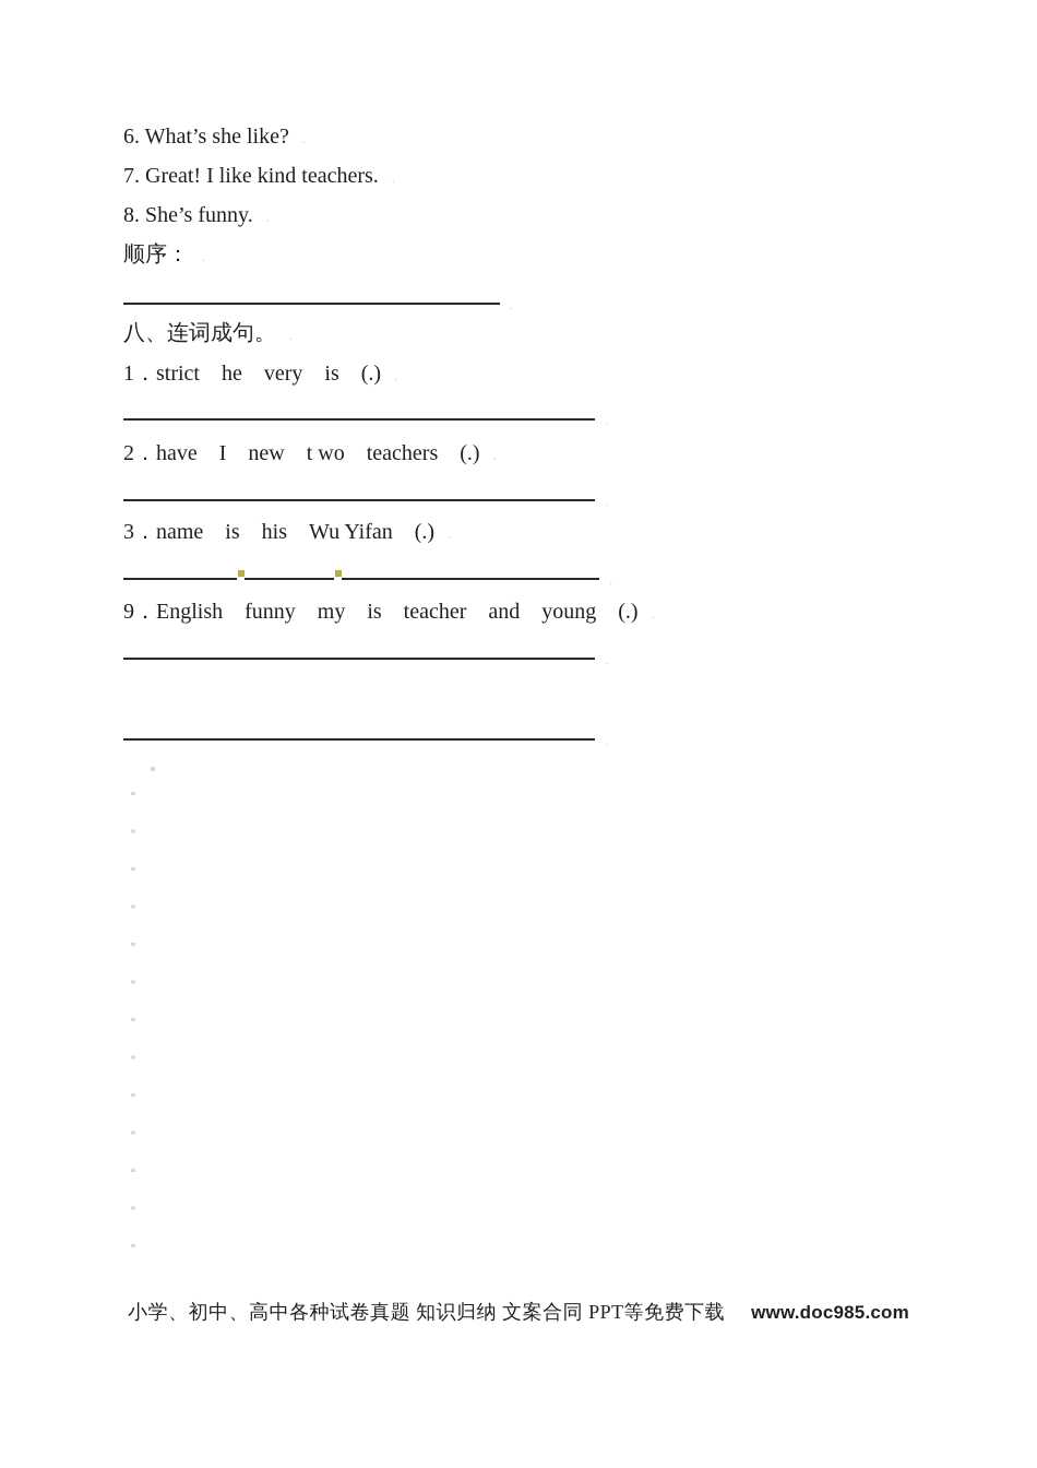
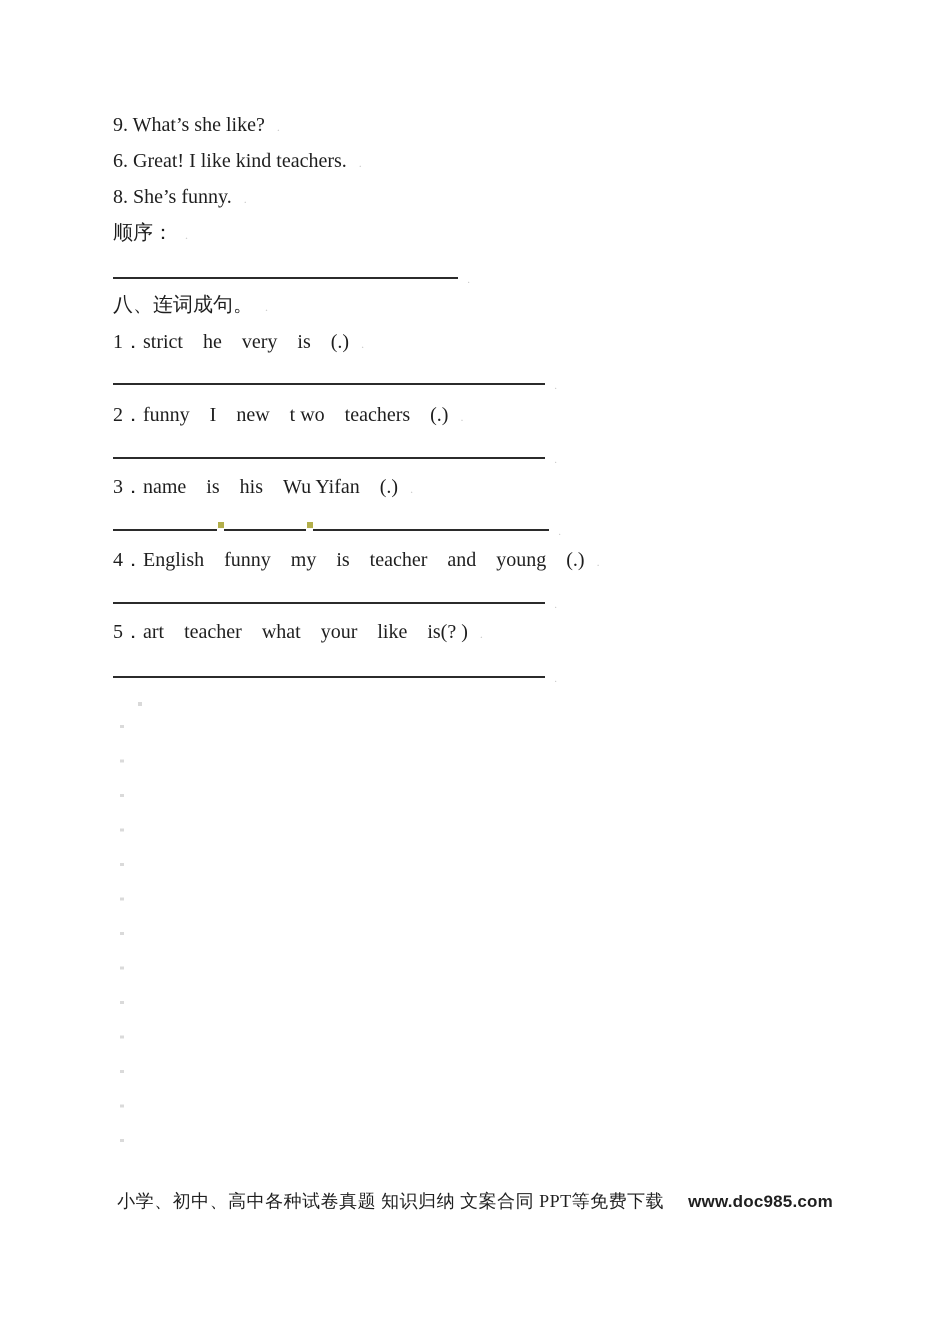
- 6. What’s she like?
+ 9. What’s she like?
- 7. Great! I like kind teachers.
+ 6. Great! I like kind teachers.
  8. She’s funny.
  顺序：
  八、连词成句。
  1．strict he very is (.)
- 2．have I new t wo teachers (.)
+ 2．funny I new t wo teachers (.)
  3．name is his Wu Yifan (.)
- 9．English funny my is teacher and young (.)
+ 4．English funny my is teacher and young (.)
+ 5．art teacher what your like is(? )
  小学、初中、高中各种试卷真题 知识归纳 文案合同 PPT等免费下载 www.doc985.com
